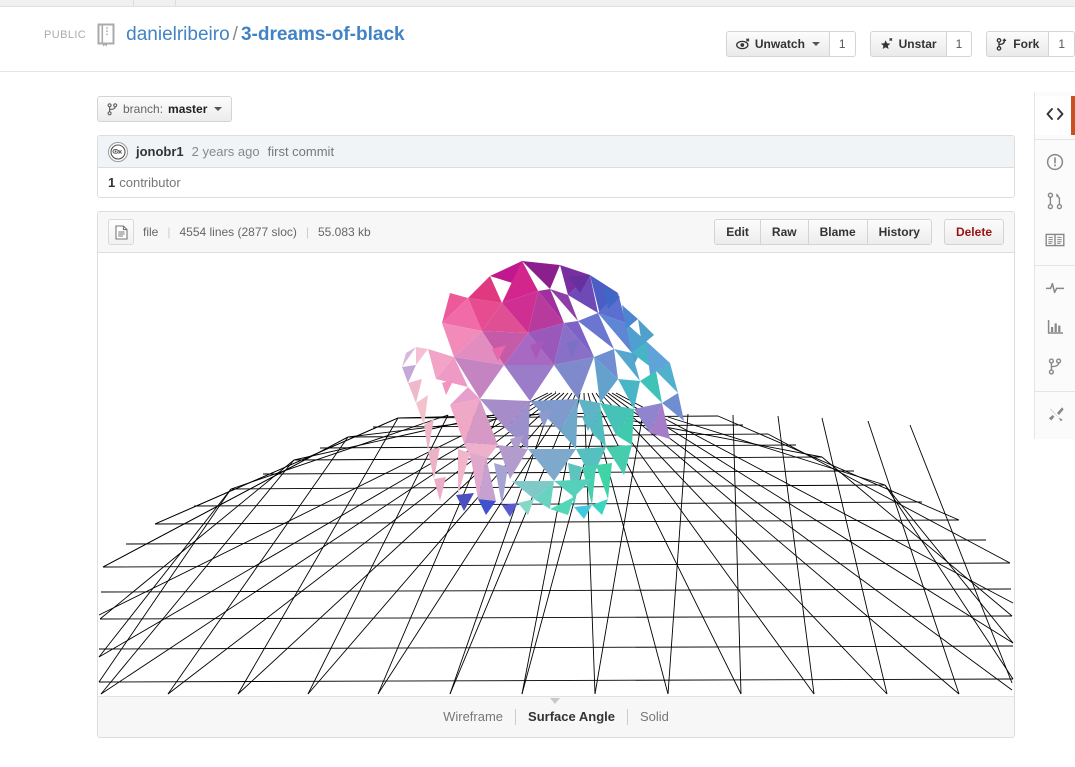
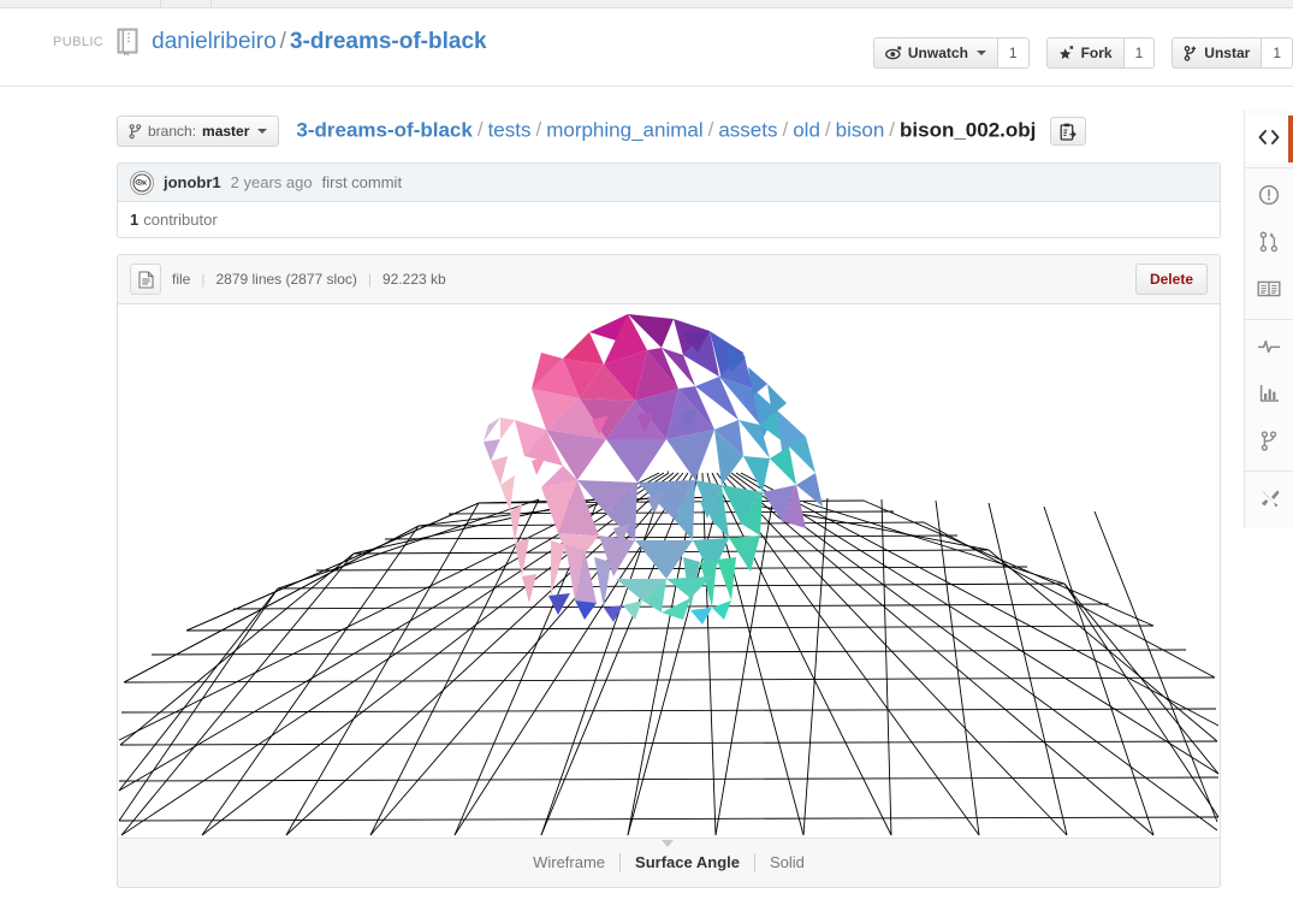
  PUBLIC
  danielribeiro / 3-dreams-of-black
  Unwatch
  1
- Unstar
+ Fork
  1
- Fork
+ Unstar
  1
  branch:
  master
+ 3-dreams-of-black / tests / morphing_animal / assets / old / bison / bison_002.obj
  jonobr1
  2 years ago
  first commit
  1
  contributor
  file
  |
- 4554 lines (2877 sloc)
+ 2879 lines (2877 sloc)
  |
- 55.083 kb
+ 92.223 kb
- Edit
- Raw
- Blame
- History
  Delete
  Wireframe
  Surface Angle
  Solid
